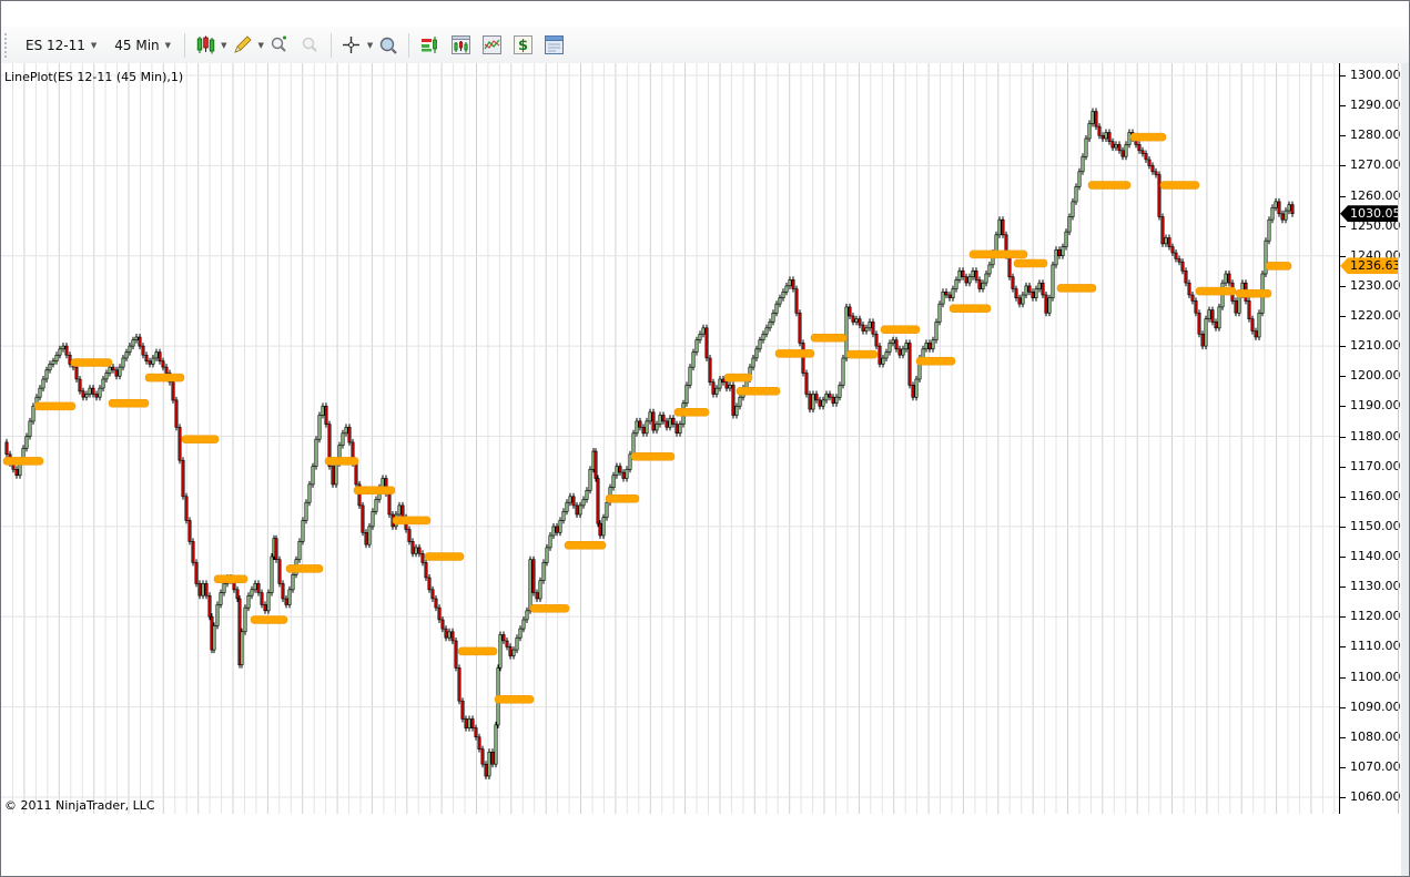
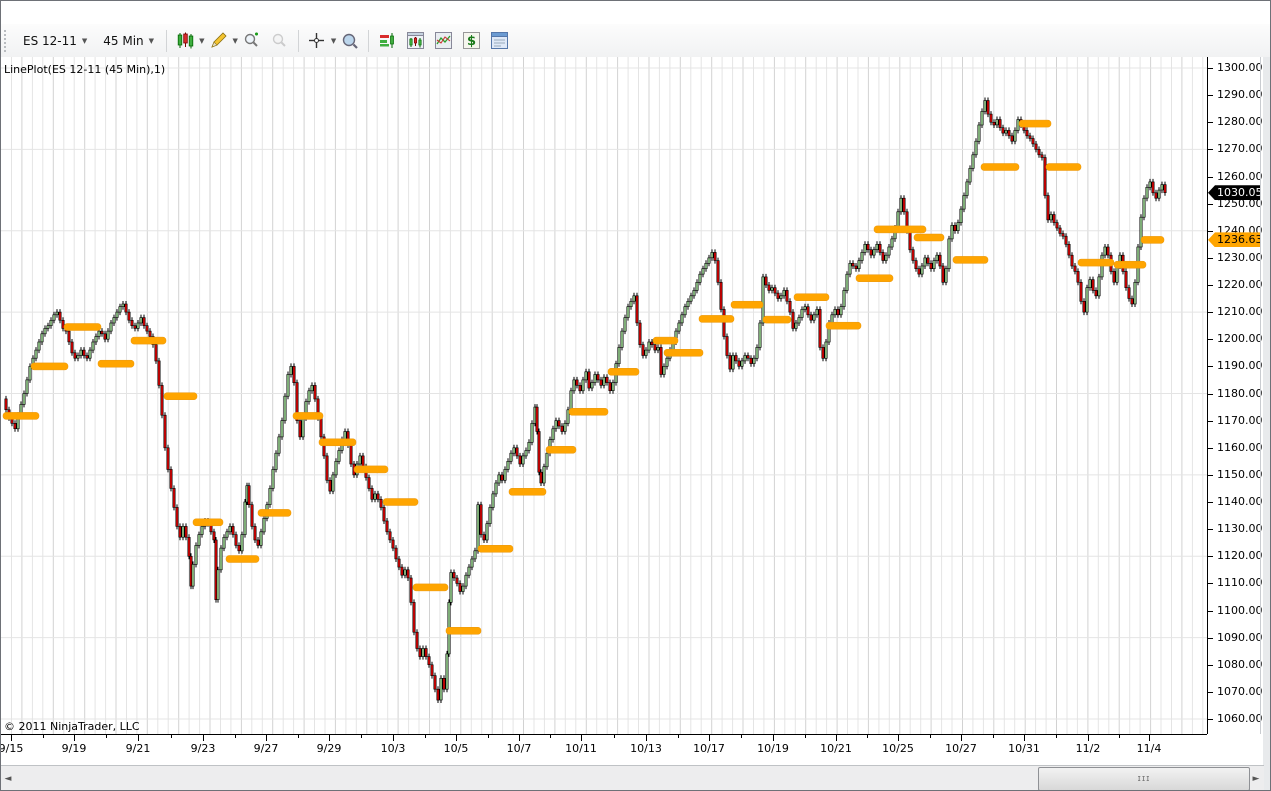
  ES 12-11
  ▼
  45 Min
  ▼
  ▼
  ▼
  ▼
  $
  LinePlot(ES 12-11 (45 Min),1)
  © 2011 NinjaTrader, LLC
  1300.00
  1290.00
  1280.00
  1270.00
  1260.00
  1250.00
  1240.00
  1230.00
  1220.00
  1210.00
  1200.00
  1190.00
  1180.00
  1170.00
  1160.00
  1150.00
  1140.00
  1130.00
  1120.00
  1110.00
  1100.00
  1090.00
  1080.00
  1070.00
  1060.00
  1030.05
  1236.63
+ 9/15
+ 9/19
+ 9/21
+ 9/23
+ 9/27
+ 9/29
+ 10/3
+ 10/5
+ 10/7
+ 10/11
+ 10/13
+ 10/17
+ 10/19
+ 10/21
+ 10/25
+ 10/27
+ 10/31
+ 11/2
+ 11/4
+ ◄
+ ɪɪɪ
+ ►
